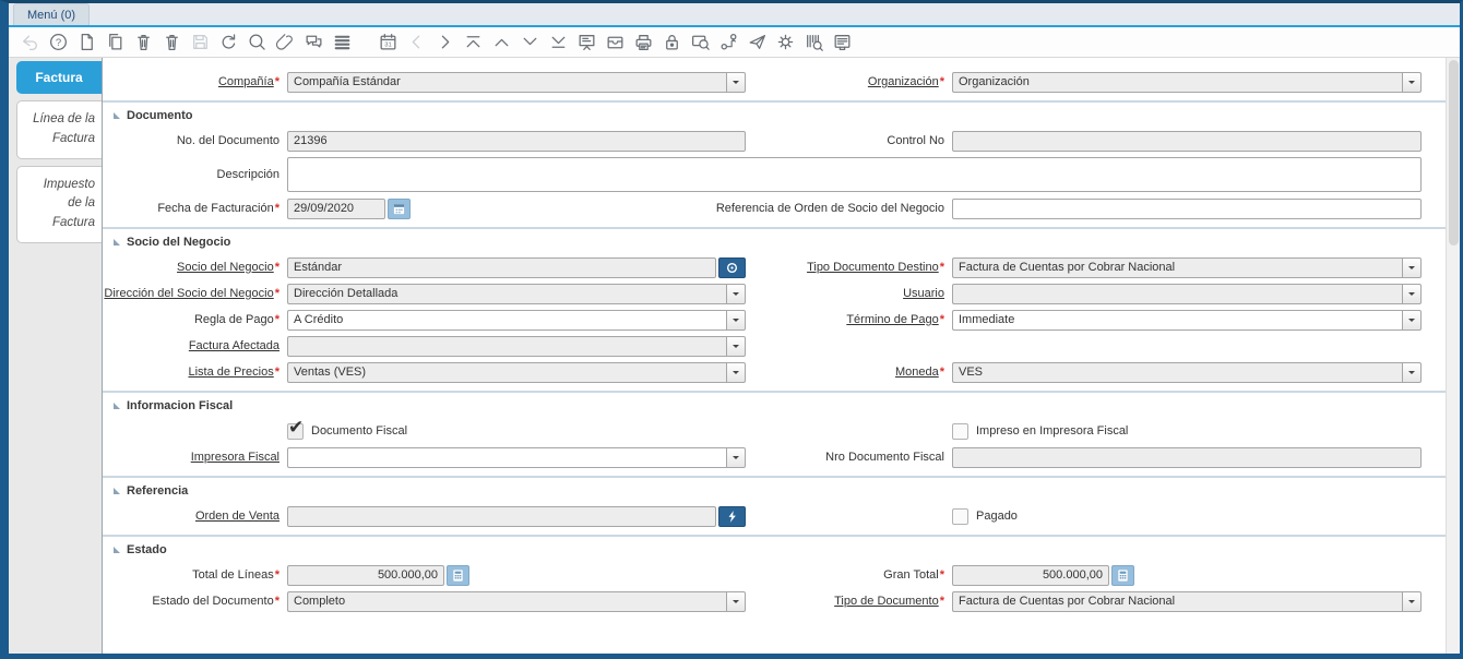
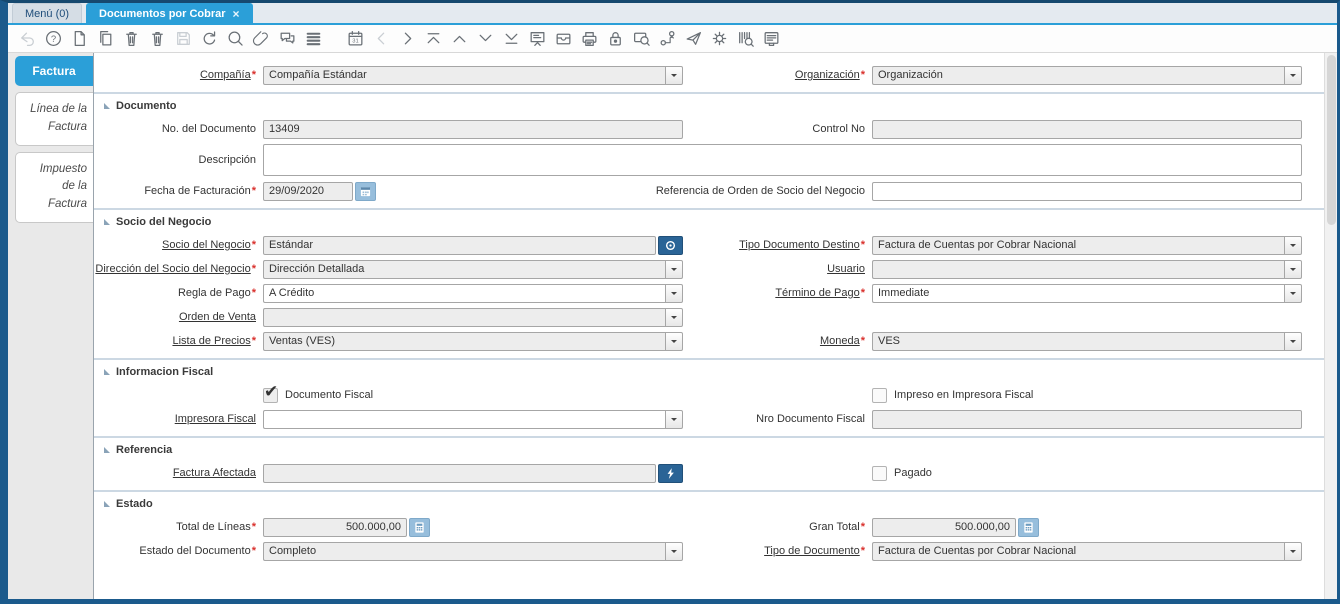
  Menú (0)
+ Documentos por Cobrar
+ ×
  ?
  Factura
  Línea de la Factura
  Impuesto de la Factura
  Compañía
  *
  Compañía Estándar
  Organización
  *
  Organización
  Documento
  No. del Documento
- 21396
+ 13409
  Control No
  Descripción
  Fecha de Facturación
  *
  29/09/2020
  Referencia de Orden de Socio del Negocio
  Socio del Negocio
  Socio del Negocio
  *
  Estándar
  Tipo Documento Destino
  *
  Factura de Cuentas por Cobrar Nacional
  Dirección del Socio del Negocio
  *
  Dirección Detallada
  Usuario
  Regla de Pago
  *
  A Crédito
  Término de Pago
  *
  Immediate
- Factura Afectada
+ Orden de Venta
  Lista de Precios
  *
  Ventas (VES)
  Moneda
  *
  VES
  Informacion Fiscal
  Documento Fiscal
  Impreso en Impresora Fiscal
  Impresora Fiscal
  Nro Documento Fiscal
  Referencia
- Orden de Venta
+ Factura Afectada
  Pagado
  Estado
  Total de Líneas
  *
  500.000,00
  Gran Total
  *
  500.000,00
  Estado del Documento
  *
  Completo
  Tipo de Documento
  *
  Factura de Cuentas por Cobrar Nacional
